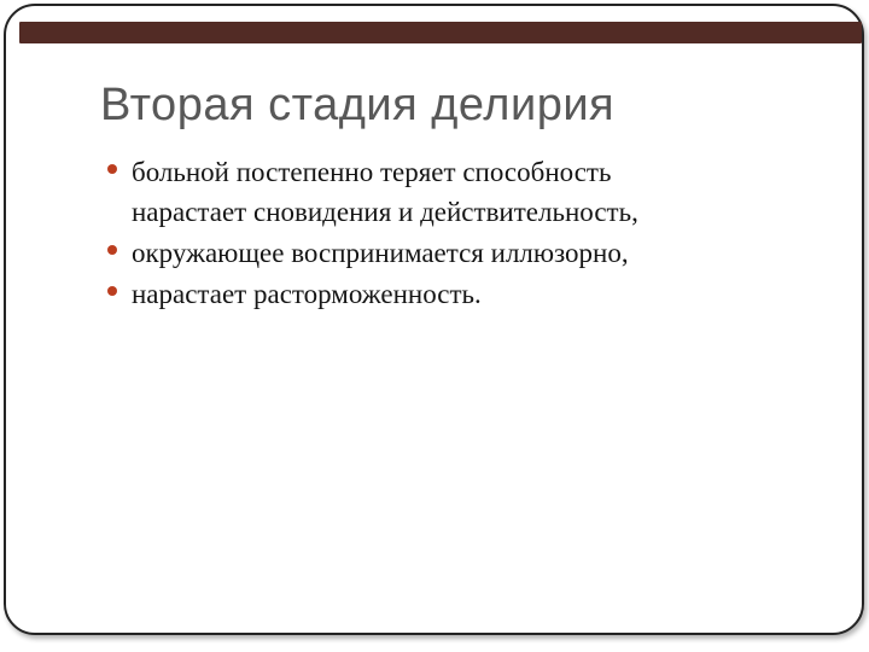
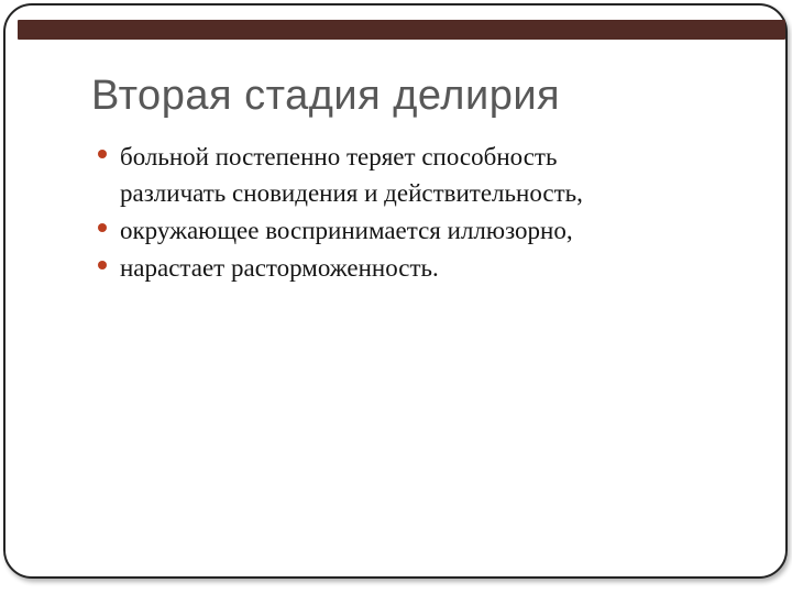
  Вторая стадия делирия
- больной постепенно теряет способность нарастает сновидения и действительность,
+ больной постепенно теряет способность различать сновидения и действительность,
  окружающее воспринимается иллюзорно,
  нарастает расторможенность.
